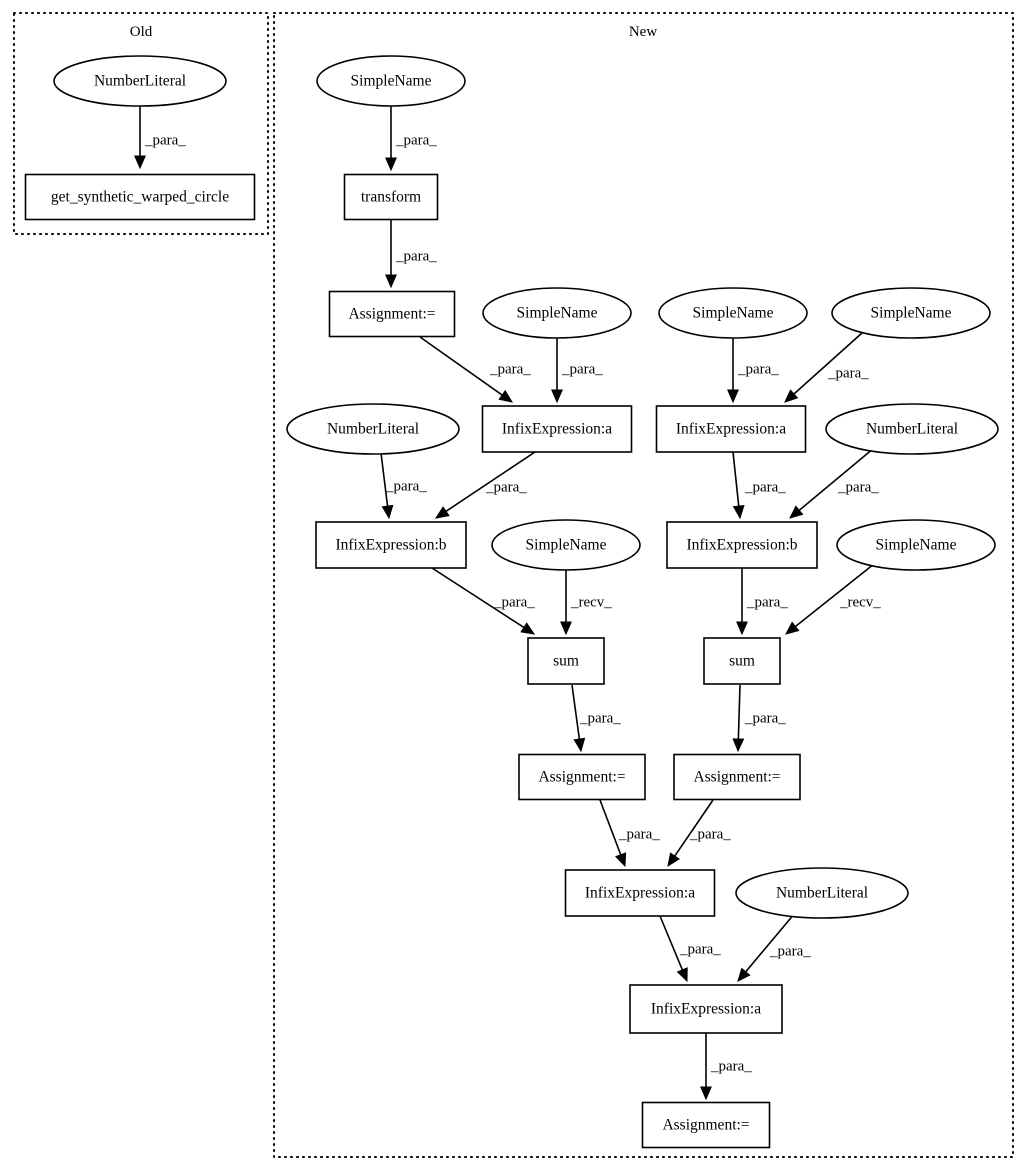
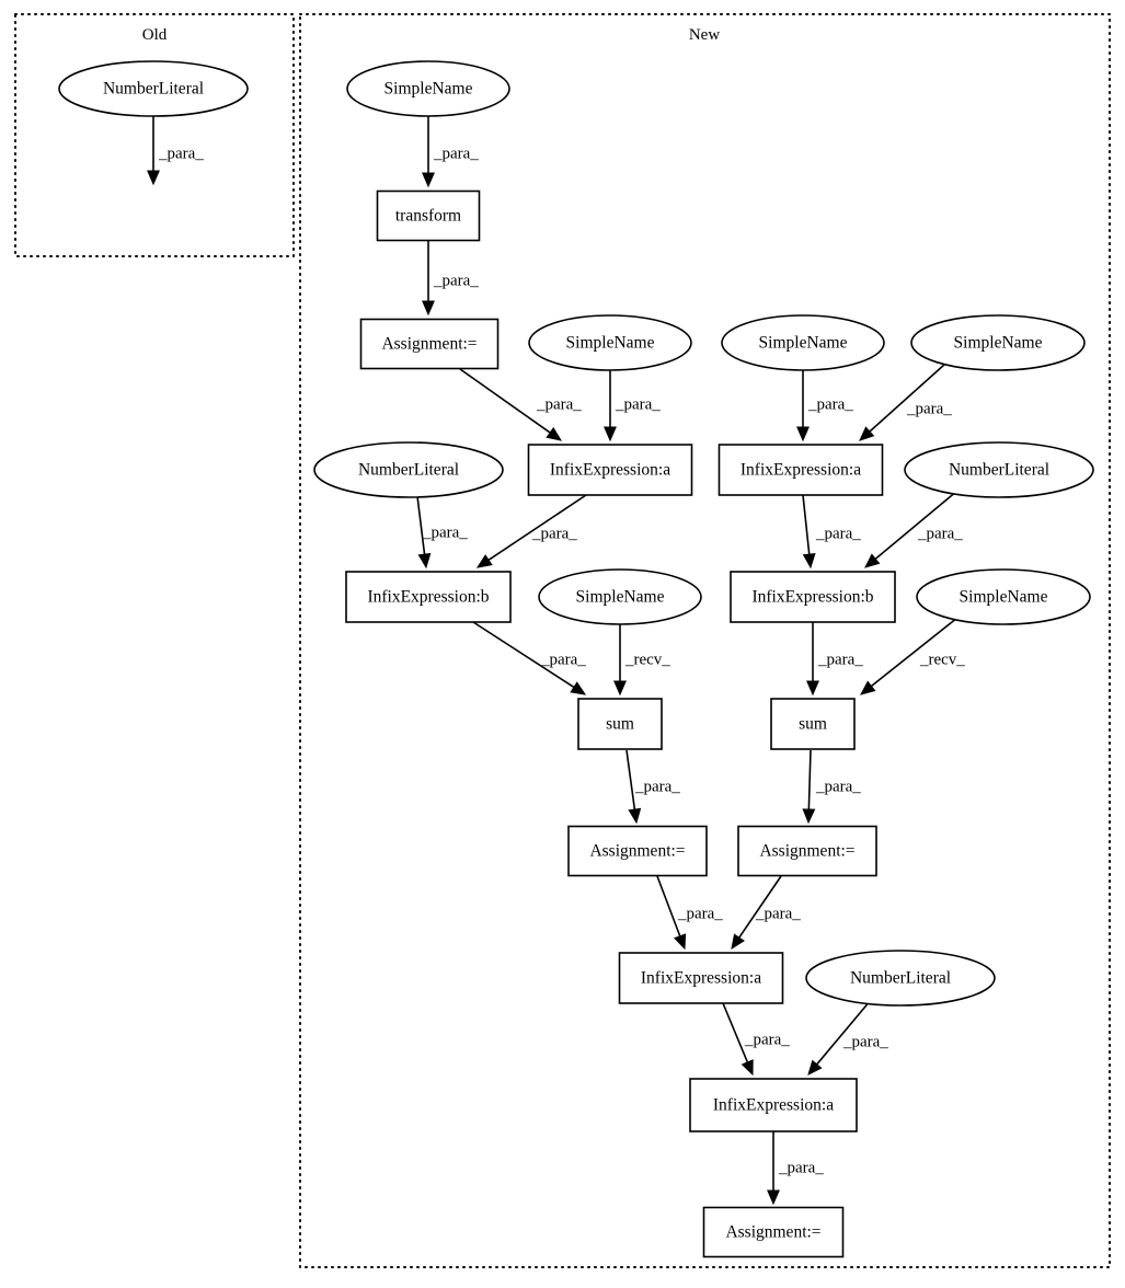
  Old
  New
  _para_
  _para_
  _para_
  _para_
  _para_
  _para_
  _para_
  _para_
  _para_
  _para_
  _para_
  _para_
  _recv_
  _para_
  _recv_
  _para_
  _para_
  _para_
  _para_
  _para_
  _para_
  _para_
  NumberLiteral
- get_synthetic_warped_circle
  SimpleName
  transform
  Assignment:=
  SimpleName
  SimpleName
  SimpleName
  NumberLiteral
  InfixExpression:a
  InfixExpression:a
  NumberLiteral
  InfixExpression:b
  SimpleName
  InfixExpression:b
  SimpleName
  sum
  sum
  Assignment:=
  Assignment:=
  InfixExpression:a
  NumberLiteral
  InfixExpression:a
  Assignment:=
